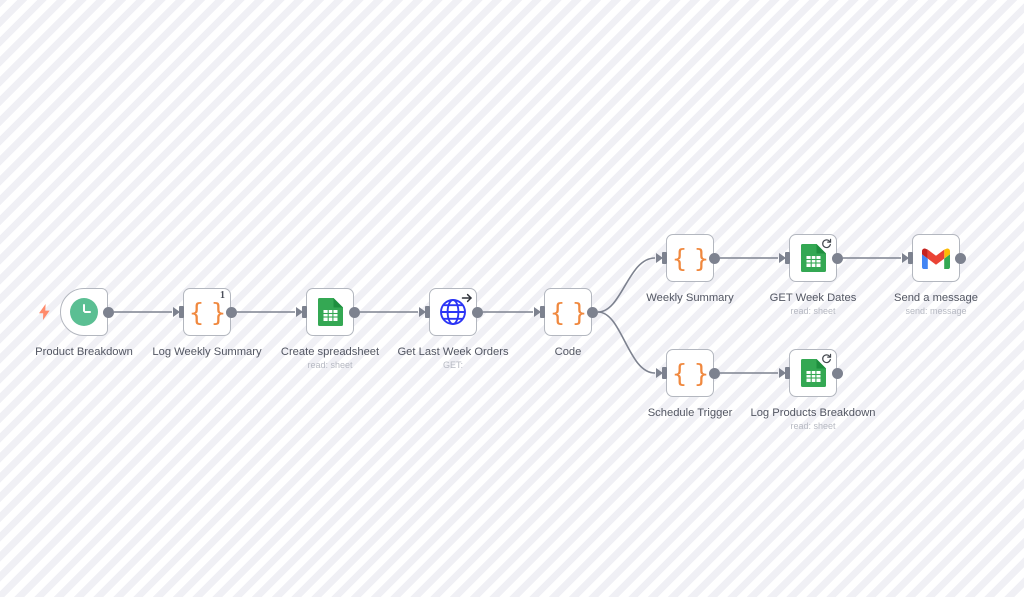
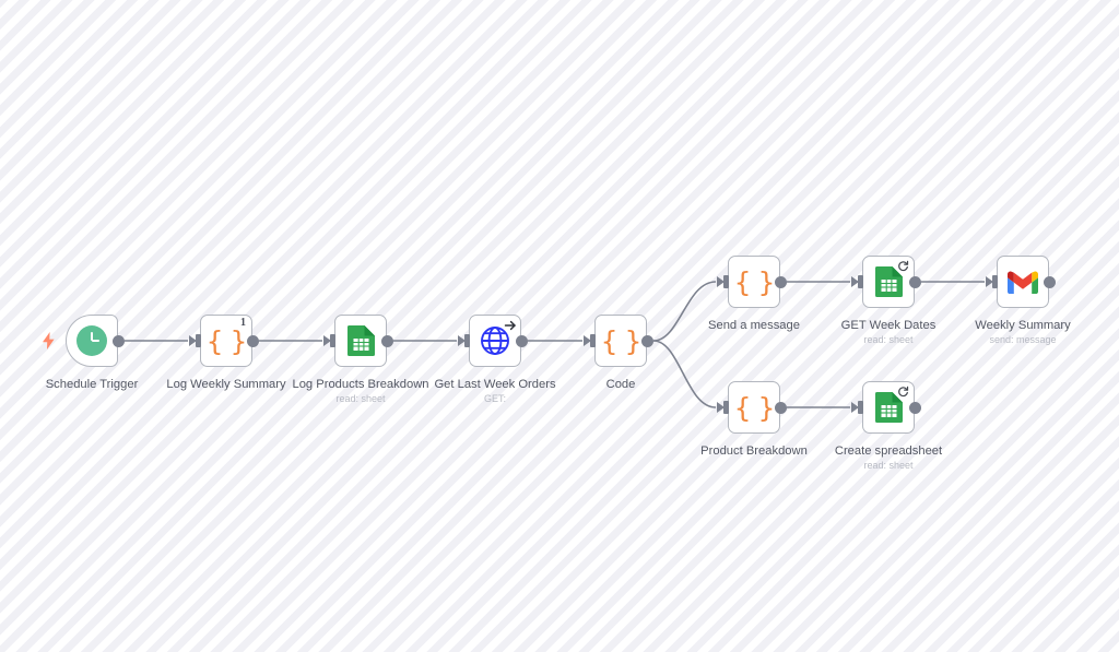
- Product Breakdown
+ Schedule Trigger
  { }
  1
  Log Weekly Summary
- Create spreadsheet
+ Log Products Breakdown
  read: sheet
  Get Last Week Orders
  GET:
  { }
  Code
  { }
- Weekly Summary
+ Send a message
  GET Week Dates
  read: sheet
- Send a message
+ Weekly Summary
  send: message
  { }
- Schedule Trigger
+ Product Breakdown
- Log Products Breakdown
+ Create spreadsheet
  read: sheet
